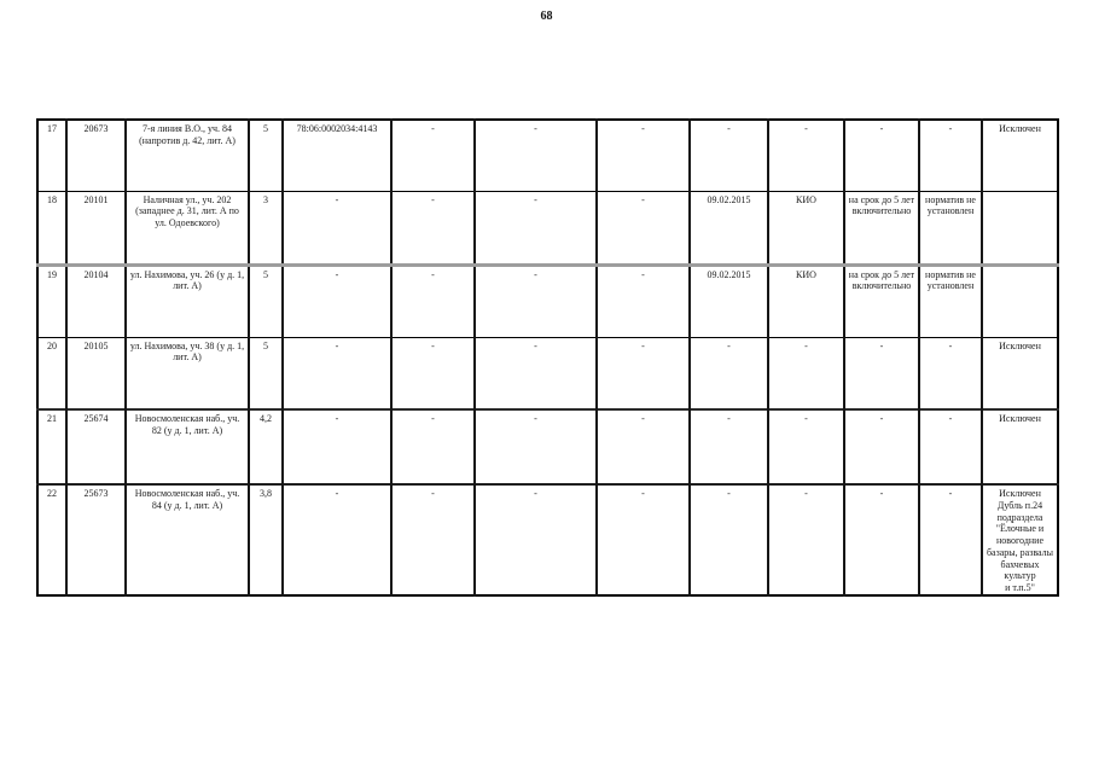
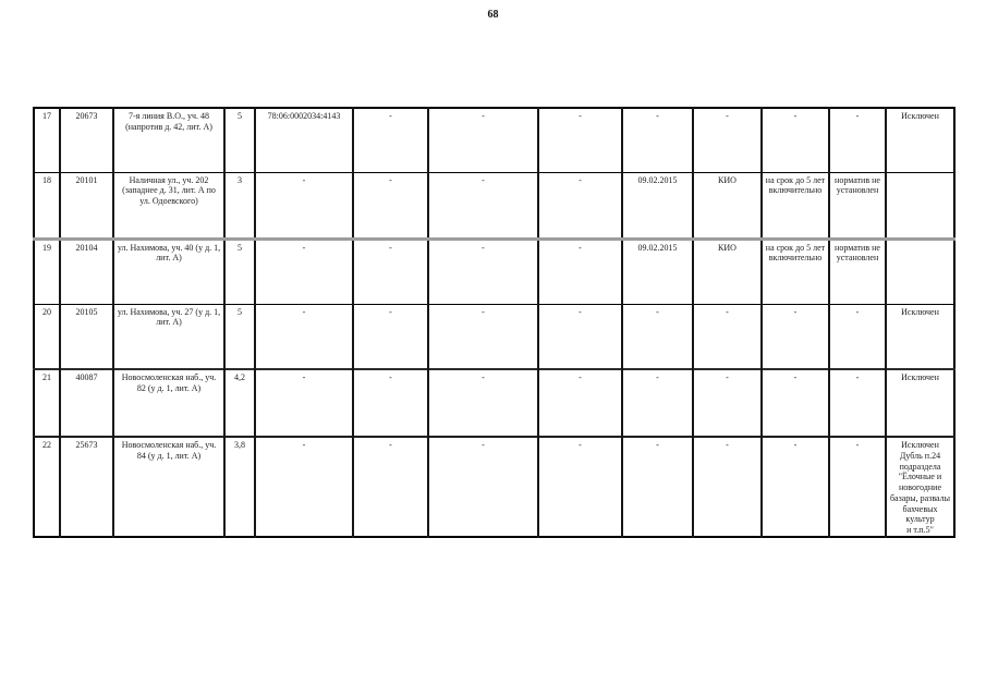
  68
- 17	20673	7-я линия В.О., уч. 84 (напротив д. 42, лит. А)	5	78:06:0002034:4143	-	-	-	-	-	-	-	Исключен
+ 17	20673	7-я линия В.О., уч. 48 (напротив д. 42, лит. А)	5	78:06:0002034:4143	-	-	-	-	-	-	-	Исключен
  18	20101	Наличная ул., уч. 202 (западнее д. 31, лит. А по ул. Одоевского)	3	-	-	-	-	09.02.2015	КИО	на срок до 5 лет включительно	норматив не установлен
- 19	20104	ул. Нахимова, уч. 26 (у д. 1, лит. А)	5	-	-	-	-	09.02.2015	КИО	на срок до 5 лет включительно	норматив не установлен
+ 19	20104	ул. Нахимова, уч. 40 (у д. 1, лит. А)	5	-	-	-	-	09.02.2015	КИО	на срок до 5 лет включительно	норматив не установлен
- 20	20105	ул. Нахимова, уч. 38 (у д. 1, лит. А)	5	-	-	-	-	-	-	-	-	Исключен
+ 20	20105	ул. Нахимова, уч. 27 (у д. 1, лит. А)	5	-	-	-	-	-	-	-	-	Исключен
- 21	25674	Новосмоленская наб., уч. 82 (у д. 1, лит. А)	4,2	-	-	-	-	-	-	-	-	Исключен
+ 21	40087	Новосмоленская наб., уч. 82 (у д. 1, лит. А)	4,2	-	-	-	-	-	-	-	-	Исключен
  22	25673	Новосмоленская наб., уч. 84 (у д. 1, лит. А)	3,8	-	-	-	-	-	-	-	-	Исключен Дубль п.24 подраздела "Ёлочные и новогодние базары, развалы бахчевых культур и т.п.5"
